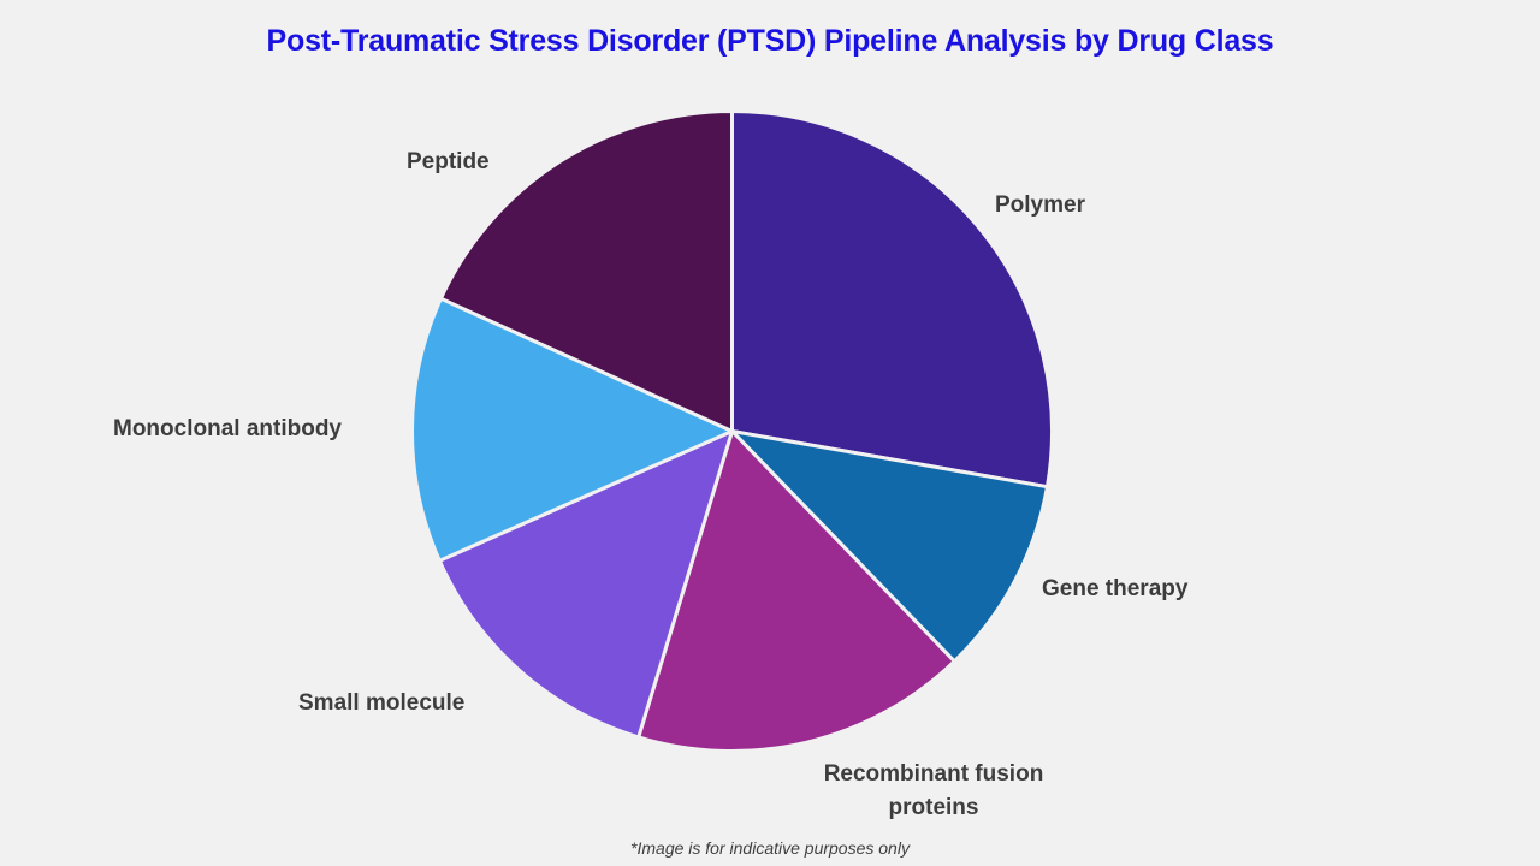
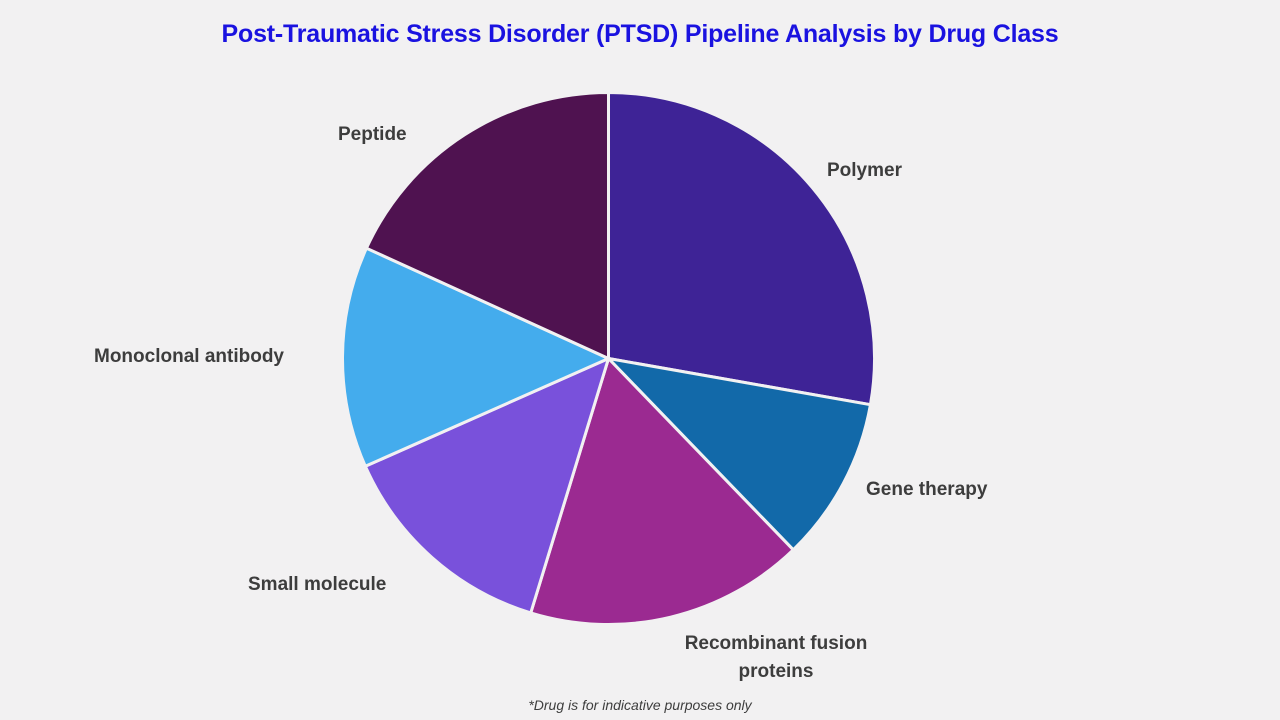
  Post-Traumatic Stress Disorder (PTSD) Pipeline Analysis by Drug Class
  Polymer
  Gene therapy
  Recombinant fusion
  proteins
  Small molecule
  Monoclonal antibody
  Peptide
- *Image is for indicative purposes only
+ *Drug is for indicative purposes only
